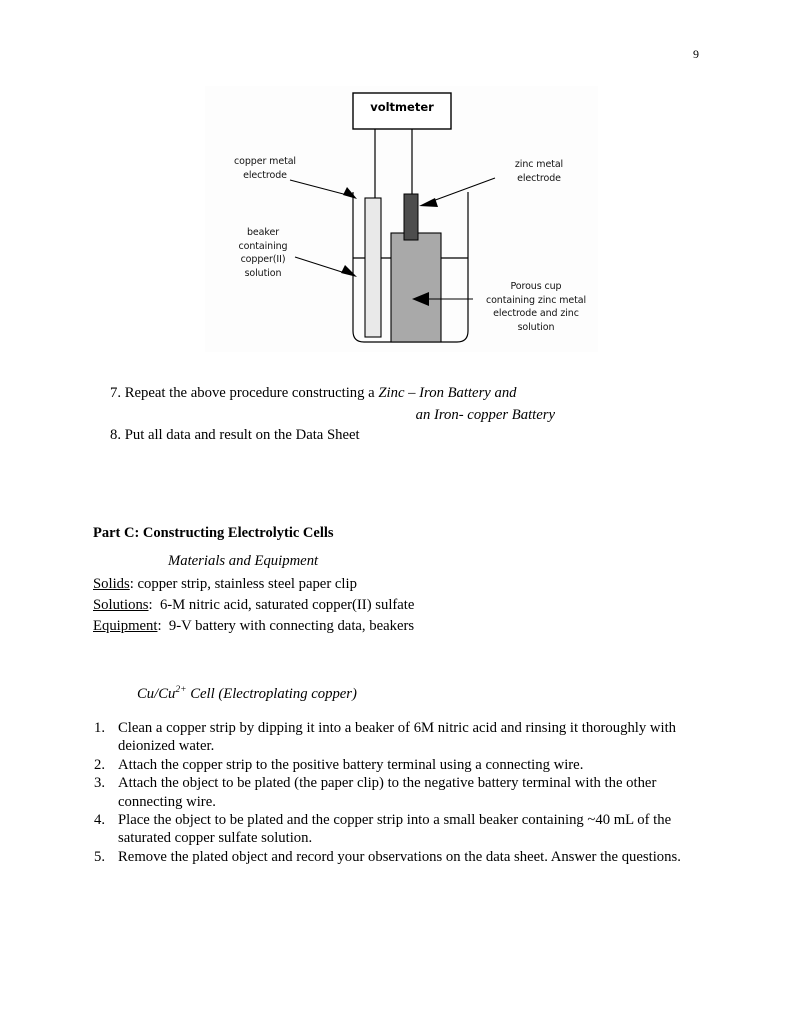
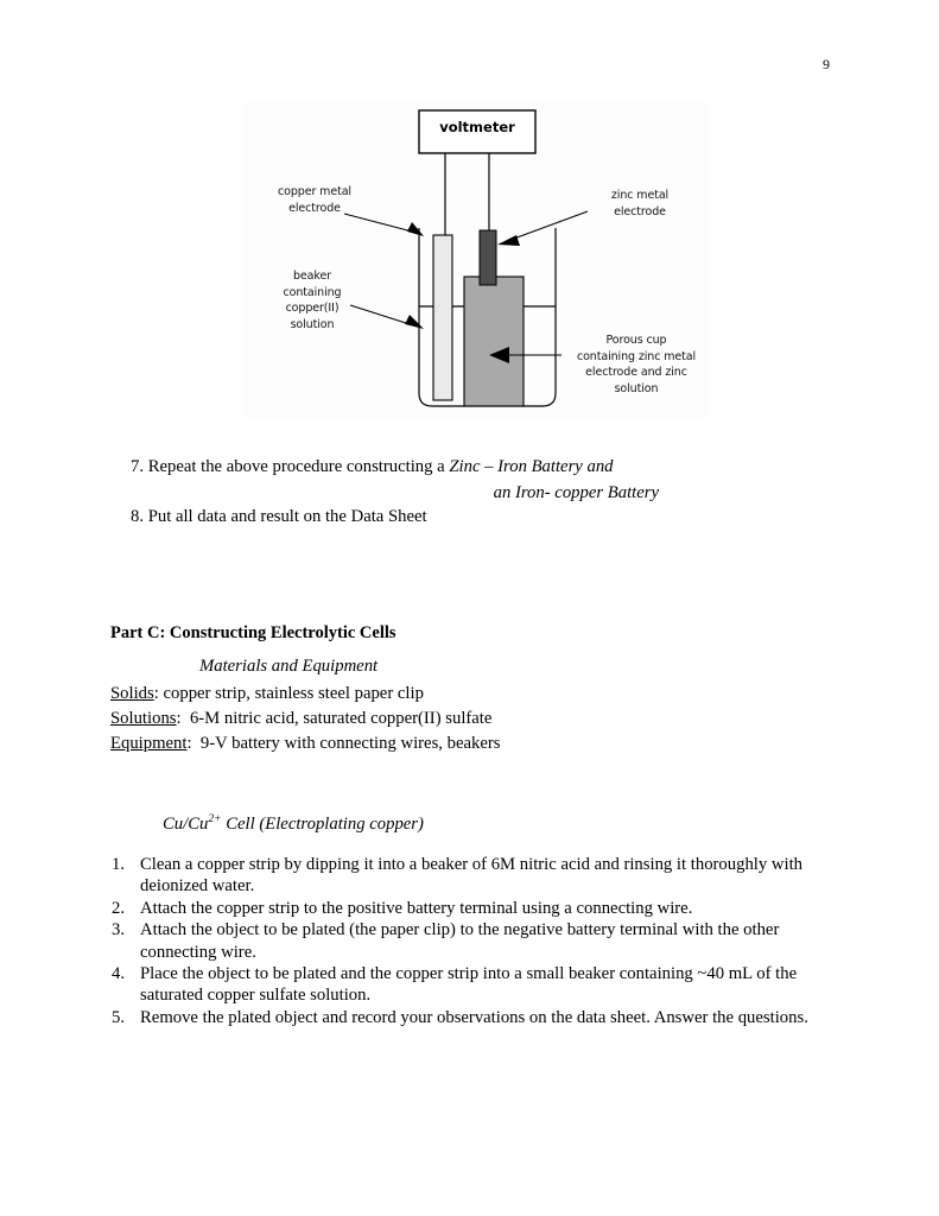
  9
  voltmeter
  copper metal
  electrode
  beaker
  containing
  copper(II)
  solution
  zinc metal
  electrode
  Porous cup
  containing zinc metal
  electrode and zinc
  solution
  7. Repeat the above procedure constructing a Zinc – Iron Battery and
  an Iron- copper Battery
  8. Put all data and result on the Data Sheet
  Part C: Constructing Electrolytic Cells
  Materials and Equipment
  Solids: copper strip, stainless steel paper clip
  Solutions: 6-M nitric acid, saturated copper(II) sulfate
- Equipment: 9-V battery with connecting data, beakers
+ Equipment: 9-V battery with connecting wires, beakers
  Cu/Cu2+ Cell (Electroplating copper)
  1.
  Clean a copper strip by dipping it into a beaker of 6M nitric acid and rinsing it thoroughly with deionized water.
  2.
  Attach the copper strip to the positive battery terminal using a connecting wire.
  3.
  Attach the object to be plated (the paper clip) to the negative battery terminal with the other connecting wire.
  4.
  Place the object to be plated and the copper strip into a small beaker containing ~40 mL of the saturated copper sulfate solution.
  5.
  Remove the plated object and record your observations on the data sheet. Answer the questions.
